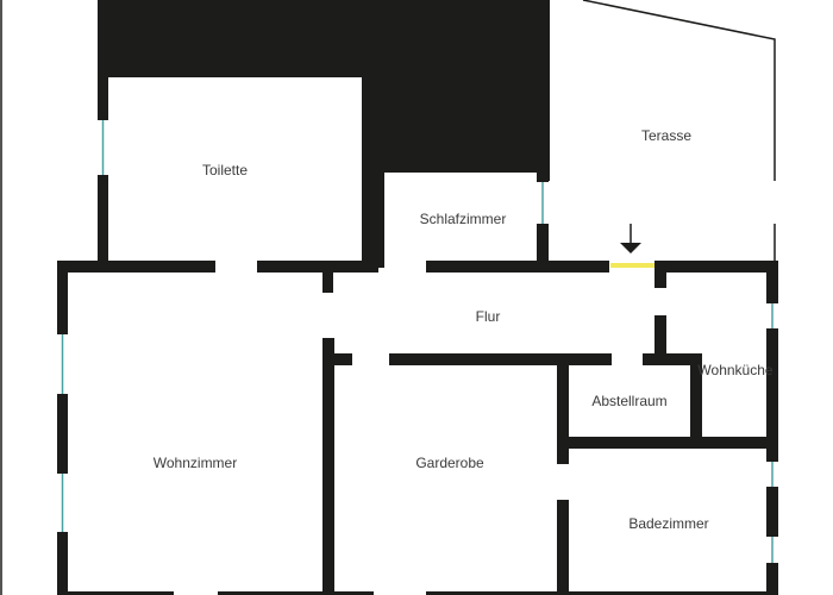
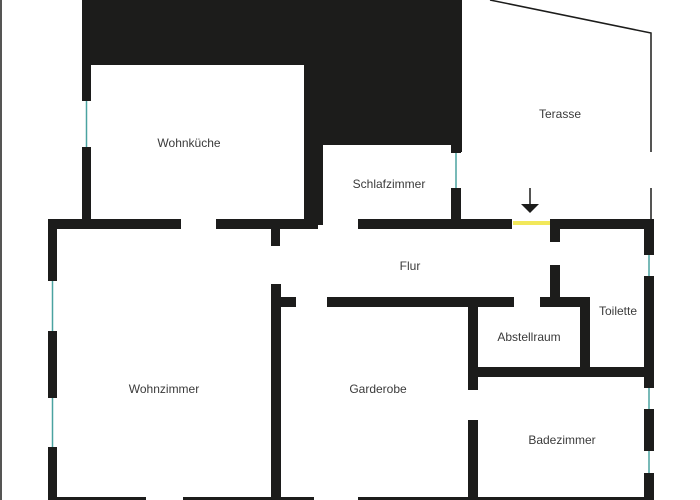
- Toilette
+ Wohnküche
  Terasse
  Schlafzimmer
  Flur
- Wohnküche
+ Toilette
  Abstellraum
  Wohnzimmer
  Garderobe
  Badezimmer
